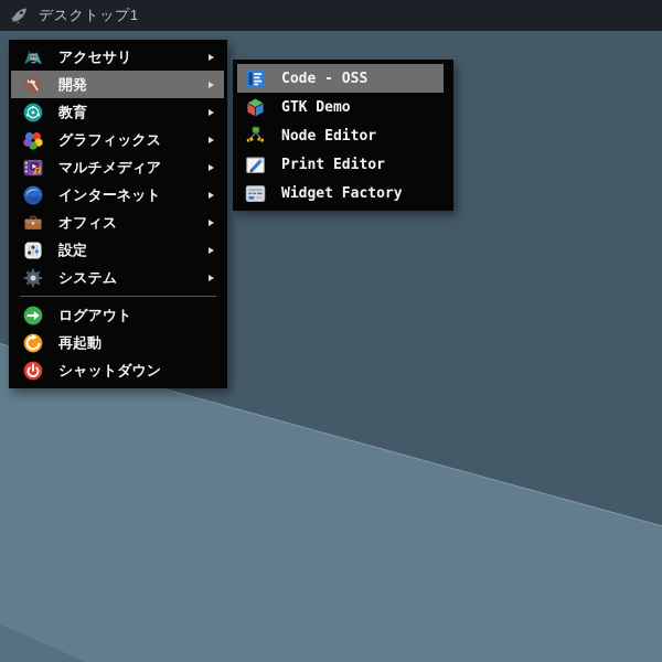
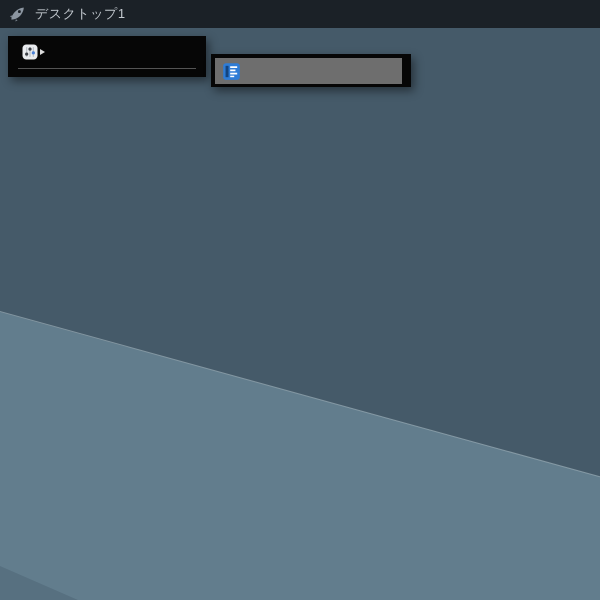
  デスクトップ1
- アクセサリ
- 開発
- 教育
- グラフィックス
- マルチメディア
- インターネット
- オフィス
- 設定
- システム
- ログアウト
- 再起動
- シャットダウン
- Code - OSS
- GTK Demo
- Node Editor
- Print Editor
- Widget Factory
